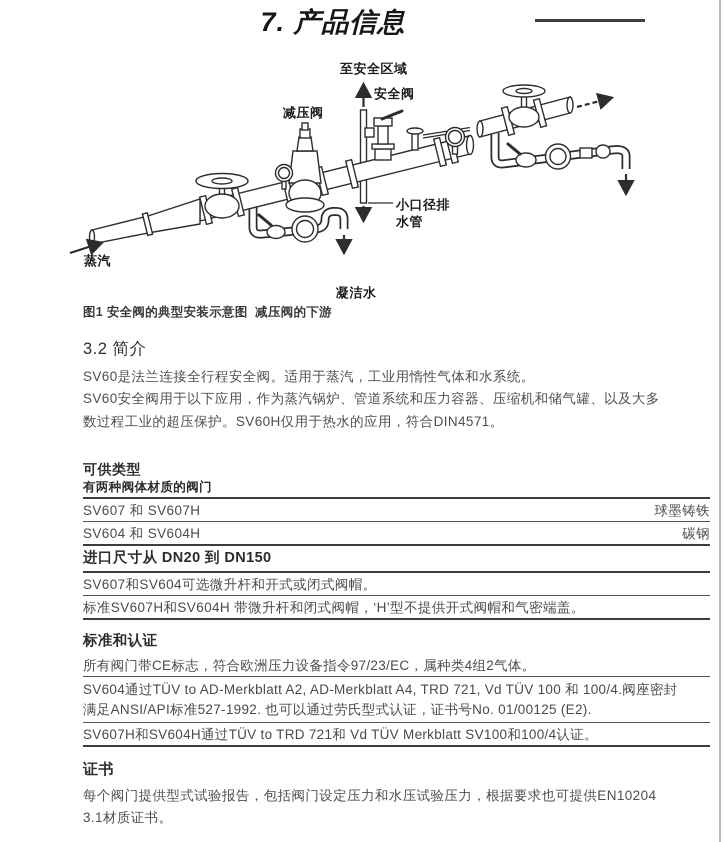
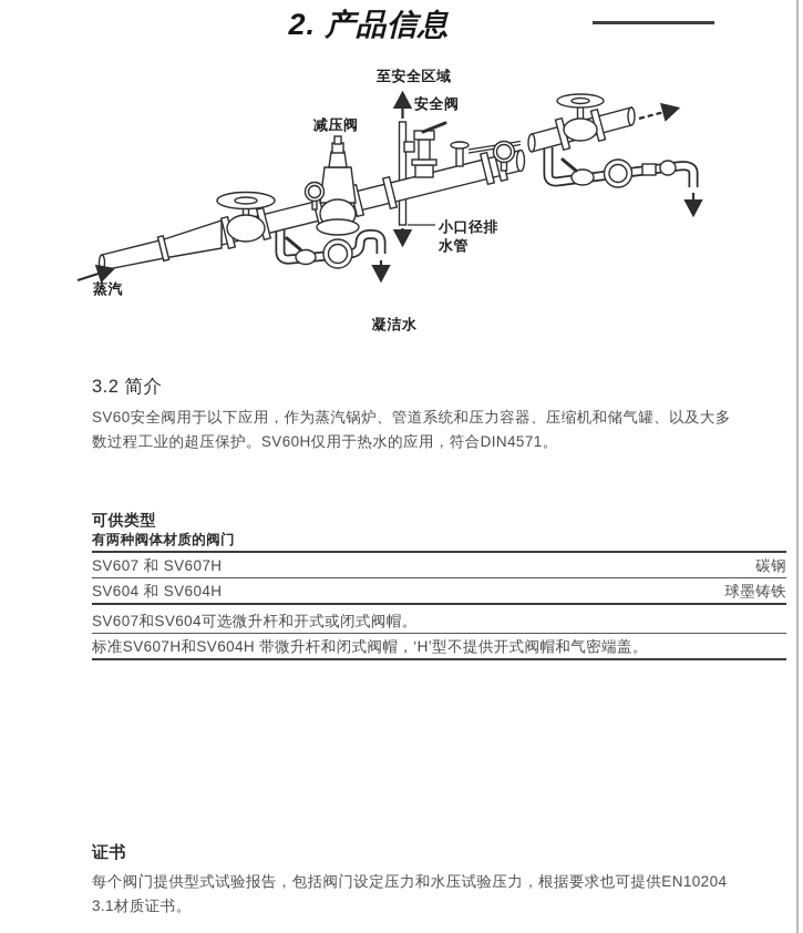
- 7. 产品信息
+ 2. 产品信息
  至安全区域
  安全阀
  减压阀
  小口径排
  水管
  蒸汽
  凝洁水
- 图1 安全阀的典型安装示意图 减压阀的下游
  3.2 简介
- SV60是法兰连接全行程安全阀。适用于蒸汽，工业用惰性气体和水系统。
  SV60安全阀用于以下应用，作为蒸汽锅炉、管道系统和压力容器、压缩机和储气罐、以及大多
  数过程工业的超压保护。SV60H仅用于热水的应用，符合DIN4571。
  可供类型
  有两种阀体材质的阀门
  SV607 和 SV607H
- 球墨铸铁
+ 碳钢
  SV604 和 SV604H
- 碳钢
+ 球墨铸铁
- 进口尺寸从 DN20 到 DN150
  SV607和SV604可选微升杆和开式或闭式阀帽。
  标准SV607H和SV604H 带微升杆和闭式阀帽，‘H’型不提供开式阀帽和气密端盖。
- 标准和认证
- 所有阀门带CE标志，符合欧洲压力设备指令97/23/EC，属种类4组2气体。
- SV604通过TÜV to AD-Merkblatt A2, AD-Merkblatt A4, TRD 721, Vd TÜV 100 和 100/4.阀座密封
- 满足ANSI/API标准527-1992. 也可以通过劳氏型式认证，证书号No. 01/00125 (E2).
- SV607H和SV604H通过TÜV to TRD 721和 Vd TÜV Merkblatt SV100和100/4认证。
  证书
  每个阀门提供型式试验报告，包括阀门设定压力和水压试验压力，根据要求也可提供EN10204
  3.1材质证书。
